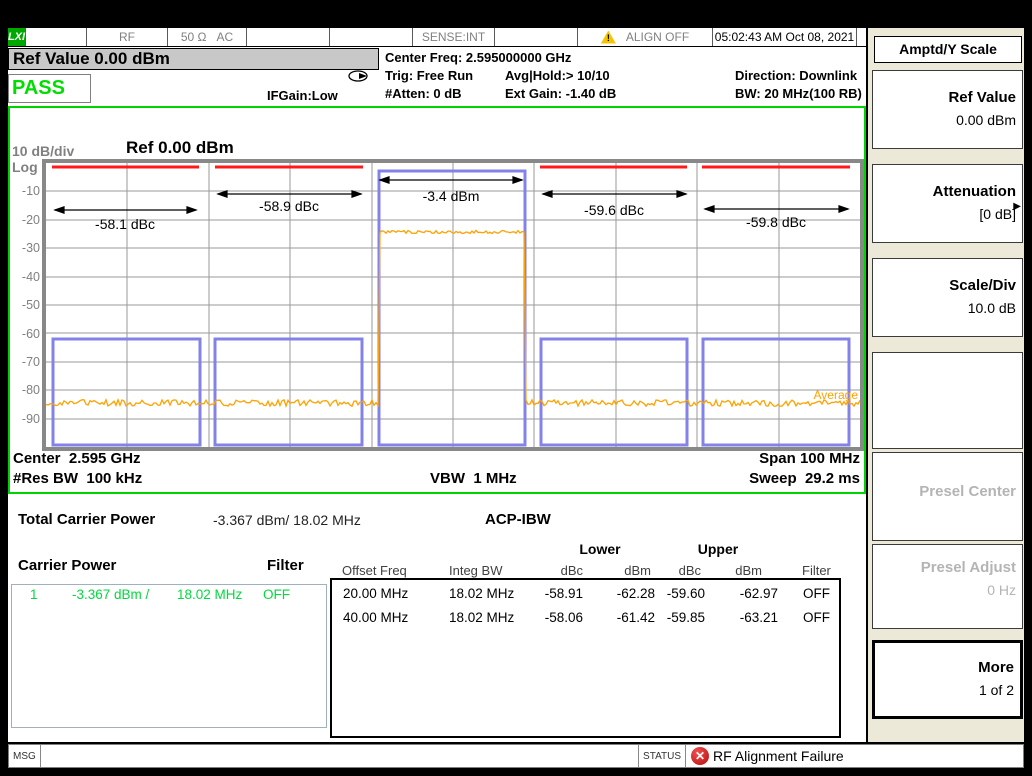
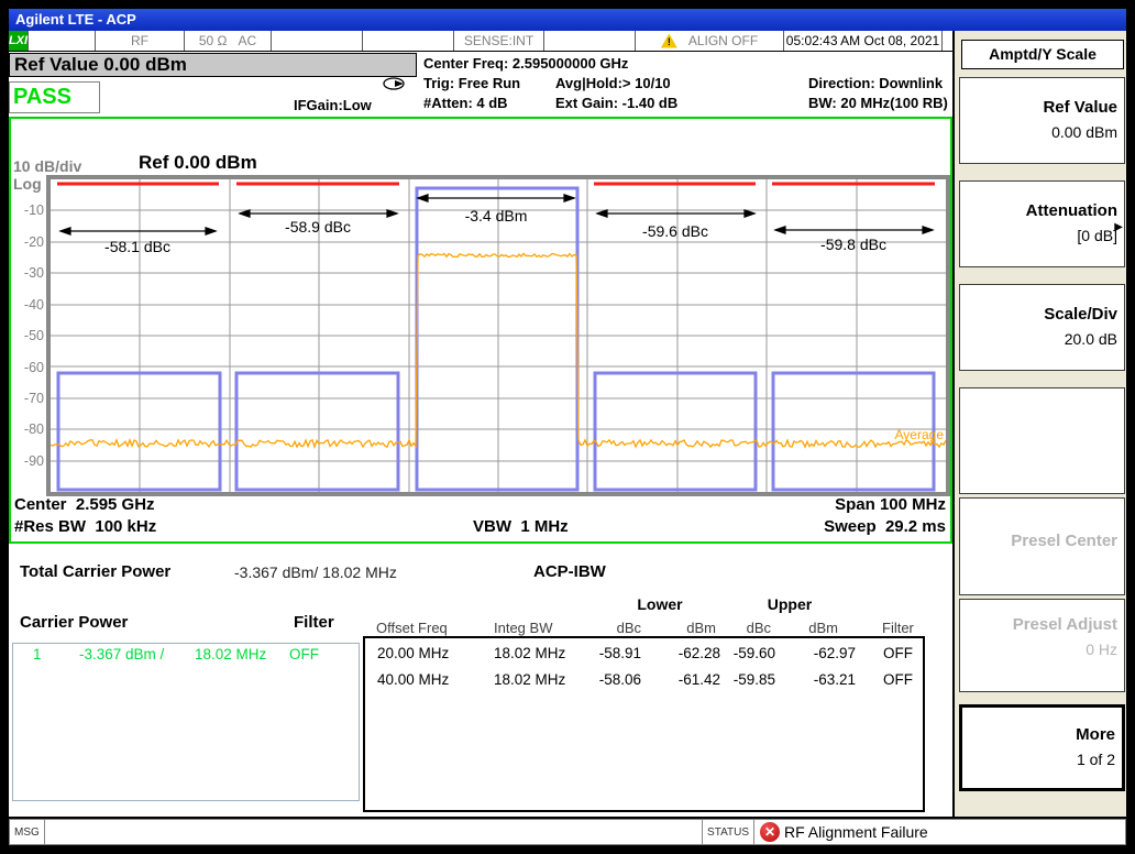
+ Agilent LTE - ACP
  LXI
  RF
  50 Ω
  AC
  SENSE:INT
  !
  ALIGN OFF
  05:02:43 AM Oct 08, 2021
  Ref Value 0.00 dBm
  PASS
  IFGain:Low
  Center Freq: 2.595000000 GHz
  Trig: Free Run
- #Atten: 0 dB
+ #Atten: 4 dB
  Avg|Hold:> 10/10
  Ext Gain: -1.40 dB
  Direction: Downlink
  BW: 20 MHz(100 RB)
  10 dB/div
  Log
  Ref 0.00 dBm
  -10
  -20
  -30
  -40
  -50
  -60
  -70
  -80
  -90
  -58.1 dBc
  -58.9 dBc
  -3.4 dBm
  -59.6 dBc
  -59.8 dBc
  Average
  Center 2.595 GHz
  #Res BW 100 kHz
  VBW 1 MHz
  Span 100 MHz
  Sweep 29.2 ms
  Total Carrier Power
  -3.367 dBm/ 18.02 MHz
  ACP-IBW
  Carrier Power
  Filter
  1
  -3.367 dBm /
  18.02 MHz
  OFF
  Lower
  Upper
  Offset Freq
  Integ BW
  dBc
  dBm
  dBc
  dBm
  Filter
  20.00 MHz
  18.02 MHz
  -58.91
  -62.28
  -59.60
  -62.97
  OFF
  40.00 MHz
  18.02 MHz
  -58.06
  -61.42
  -59.85
  -63.21
  OFF
  Amptd/Y Scale
  Ref Value
  0.00 dBm
  Attenuation
  [0 dB]
  ▶
  Scale/Div
- 10.0 dB
+ 20.0 dB
  Presel Center
  Presel Adjust
  0 Hz
  More
  1 of 2
  MSG
  STATUS
  ✕
  RF Alignment Failure
